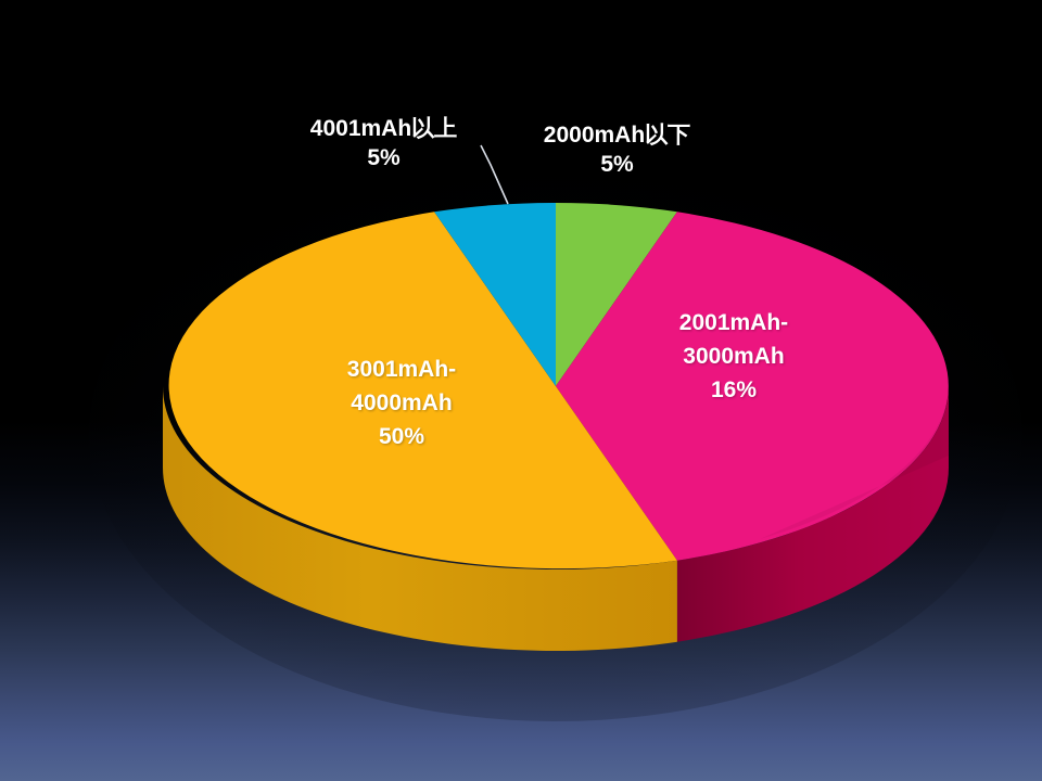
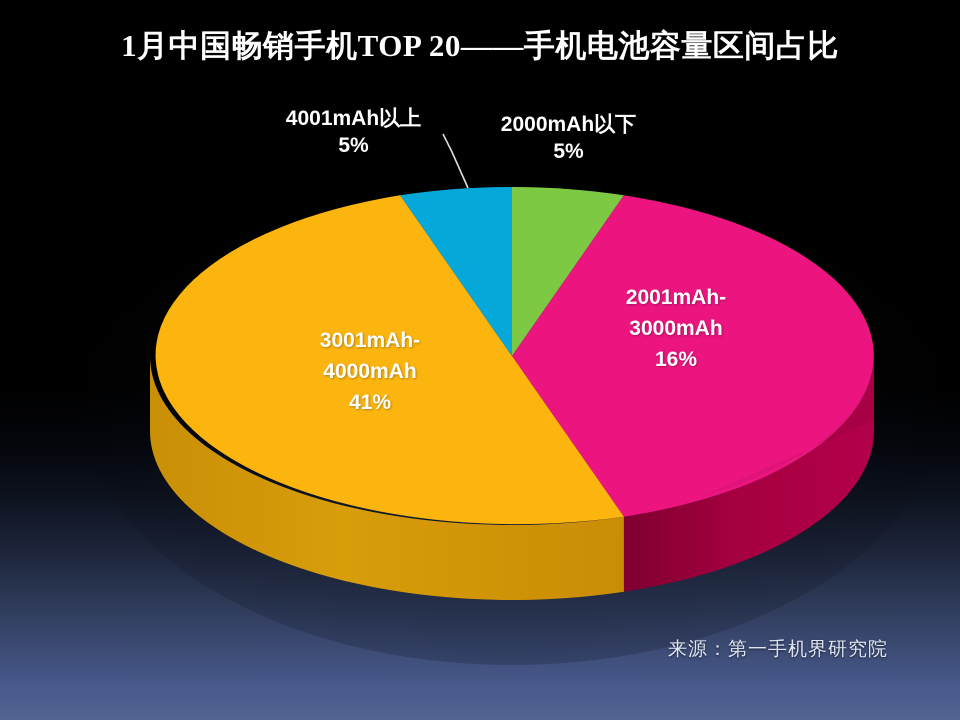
+ 1月中国畅销手机TOP 20——手机电池容量区间占比
  4001mAh以上
  5%
  2000mAh以下
  5%
  2001mAh-
  3000mAh
  16%
  3001mAh-
  4000mAh
- 50%
+ 41%
+ 来源：第一手机界研究院
